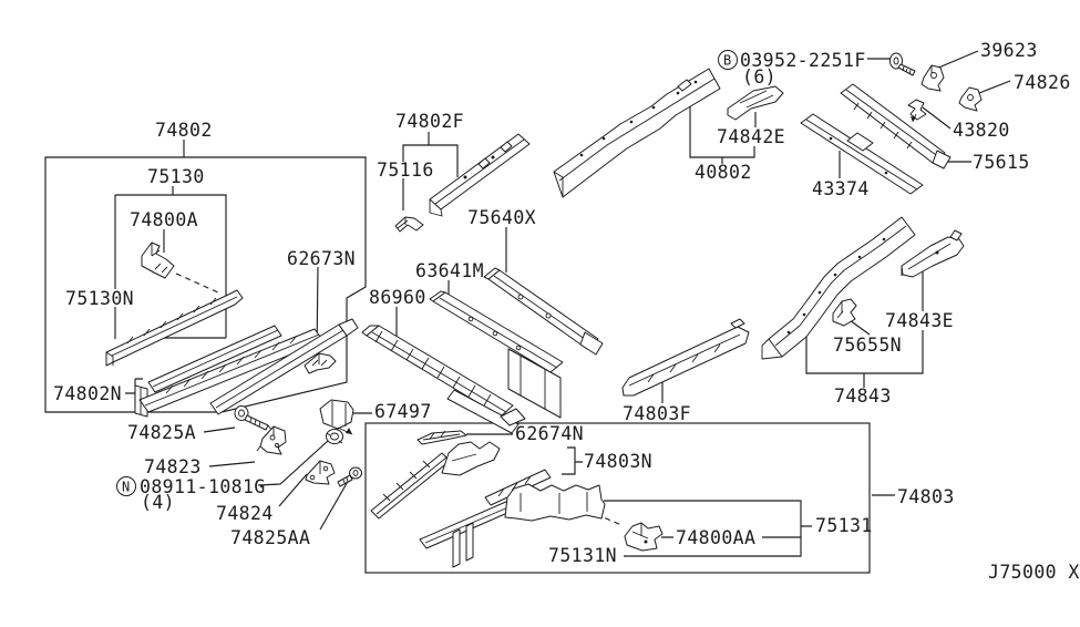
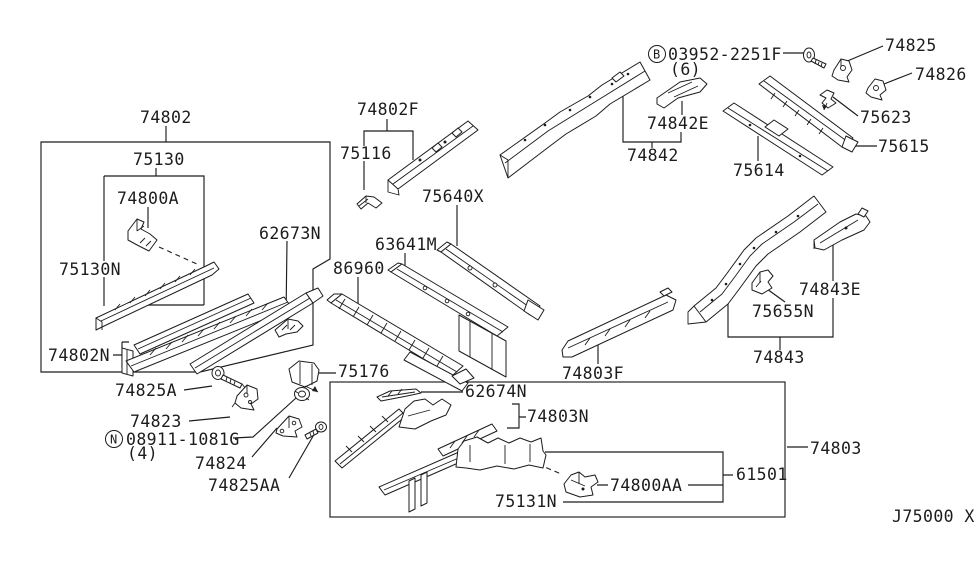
  74802
  75130
  74800A
  75130N
  74802N
  62673N
  74825A
  74823
  N
  08911-1081G
  (4)
  74824
  74825AA
- 67497
+ 75176
  74802F
  75116
  75640X
  63641M
  86960
  B
  03952-2251F
  (6)
- 39623
+ 74825
  74826
- 43820
+ 75623
  74842E
- 40802
+ 74842
- 43374
+ 75614
  75615
  74803F
  62674N
  74803N
  75655N
  74843E
  74843
  74803
- 75131
+ 61501
  74800AA
  75131N
  J75000 X
